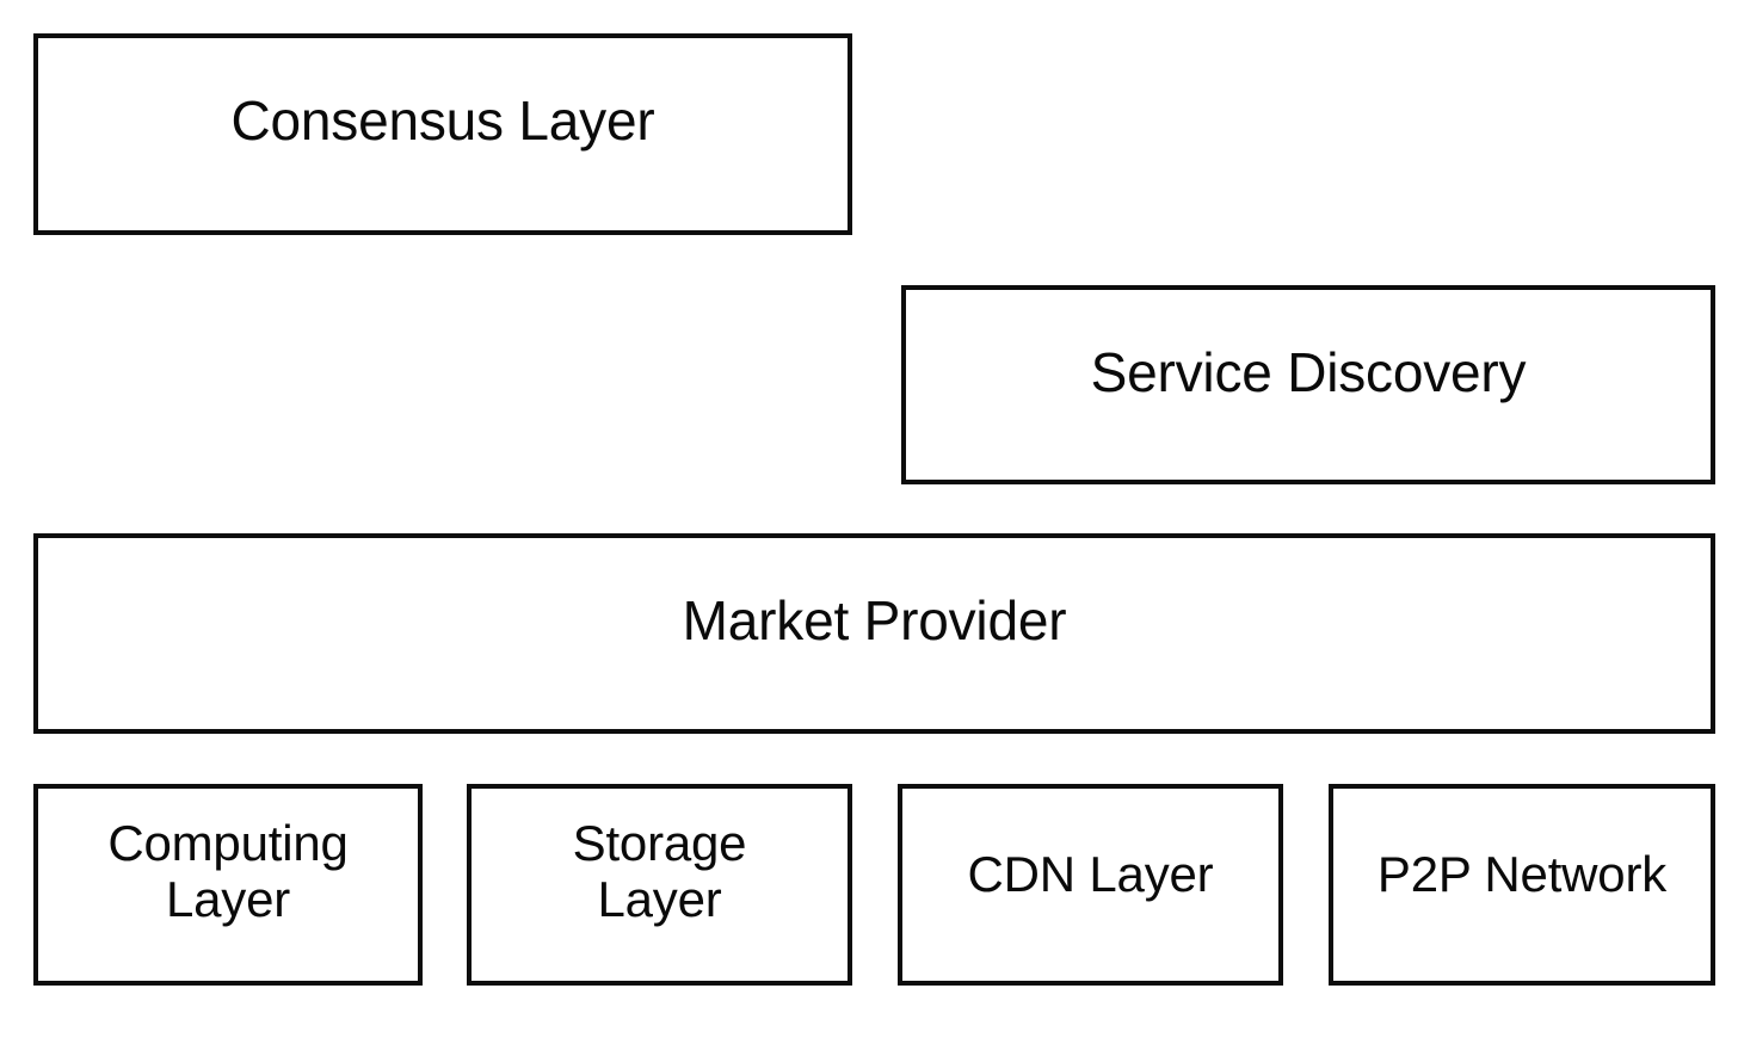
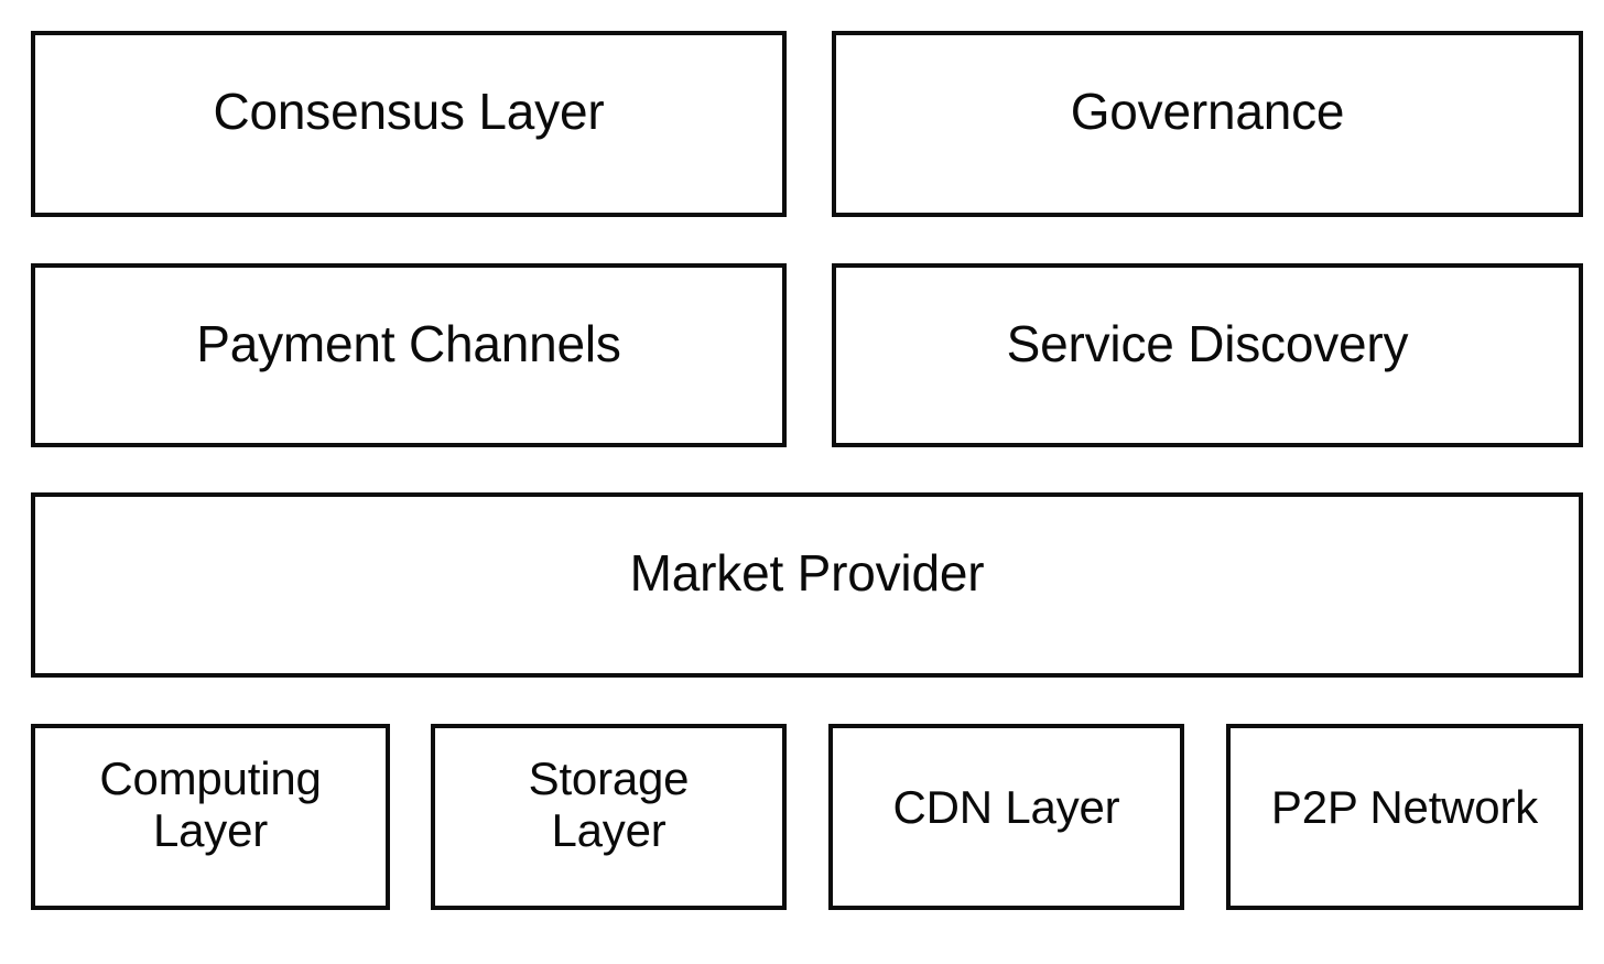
  Consensus Layer
+ Governance
+ Payment Channels
  Service Discovery
  Market Provider
  Computing
  Layer
  Storage
  Layer
  CDN Layer
  P2P Network
